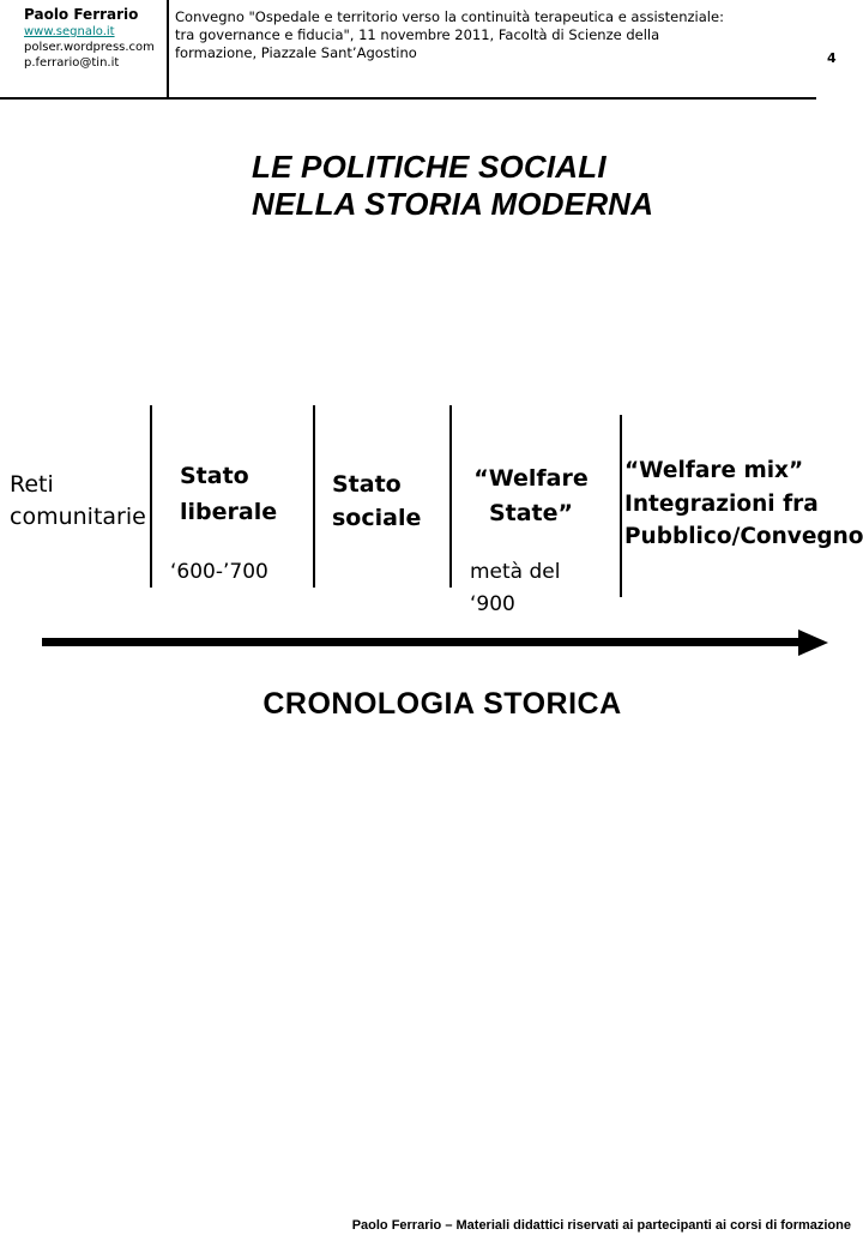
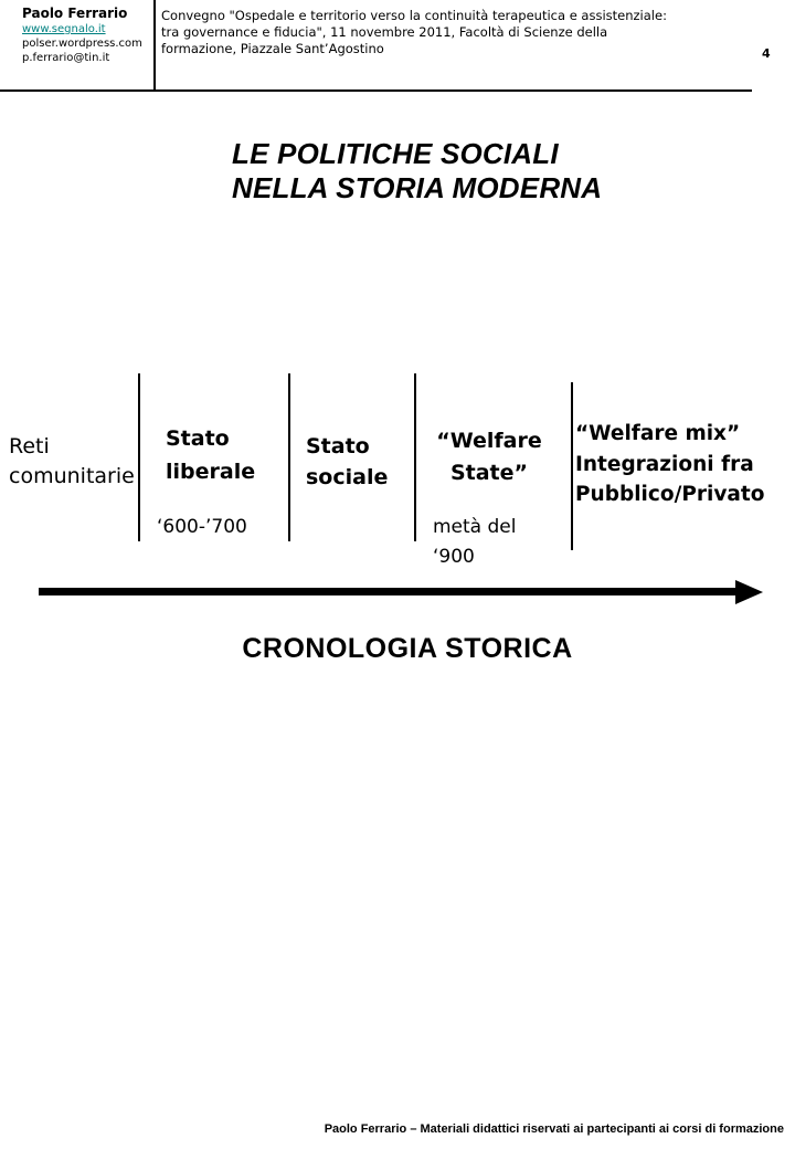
  Paolo Ferrario
  www.segnalo.it
  polser.wordpress.com
  p.ferrario@tin.it
  Convegno "Ospedale e territorio verso la continuità terapeutica e assistenziale:
  tra governance e fiducia", 11 novembre 2011, Facoltà di Scienze della
  formazione, Piazzale Sant’Agostino
  4
  LE POLITICHE SOCIALI
  NELLA STORIA MODERNA
  Reti comunitarie
  Stato liberale
  ‘600-’700
  Stato sociale
  “Welfare State”
  metà del ‘900
- “Welfare mix” Integrazioni fra Pubblico/Convegno
+ “Welfare mix” Integrazioni fra Pubblico/Privato
  CRONOLOGIA STORICA
  Paolo Ferrario – Materiali didattici riservati ai partecipanti ai corsi di formazione
